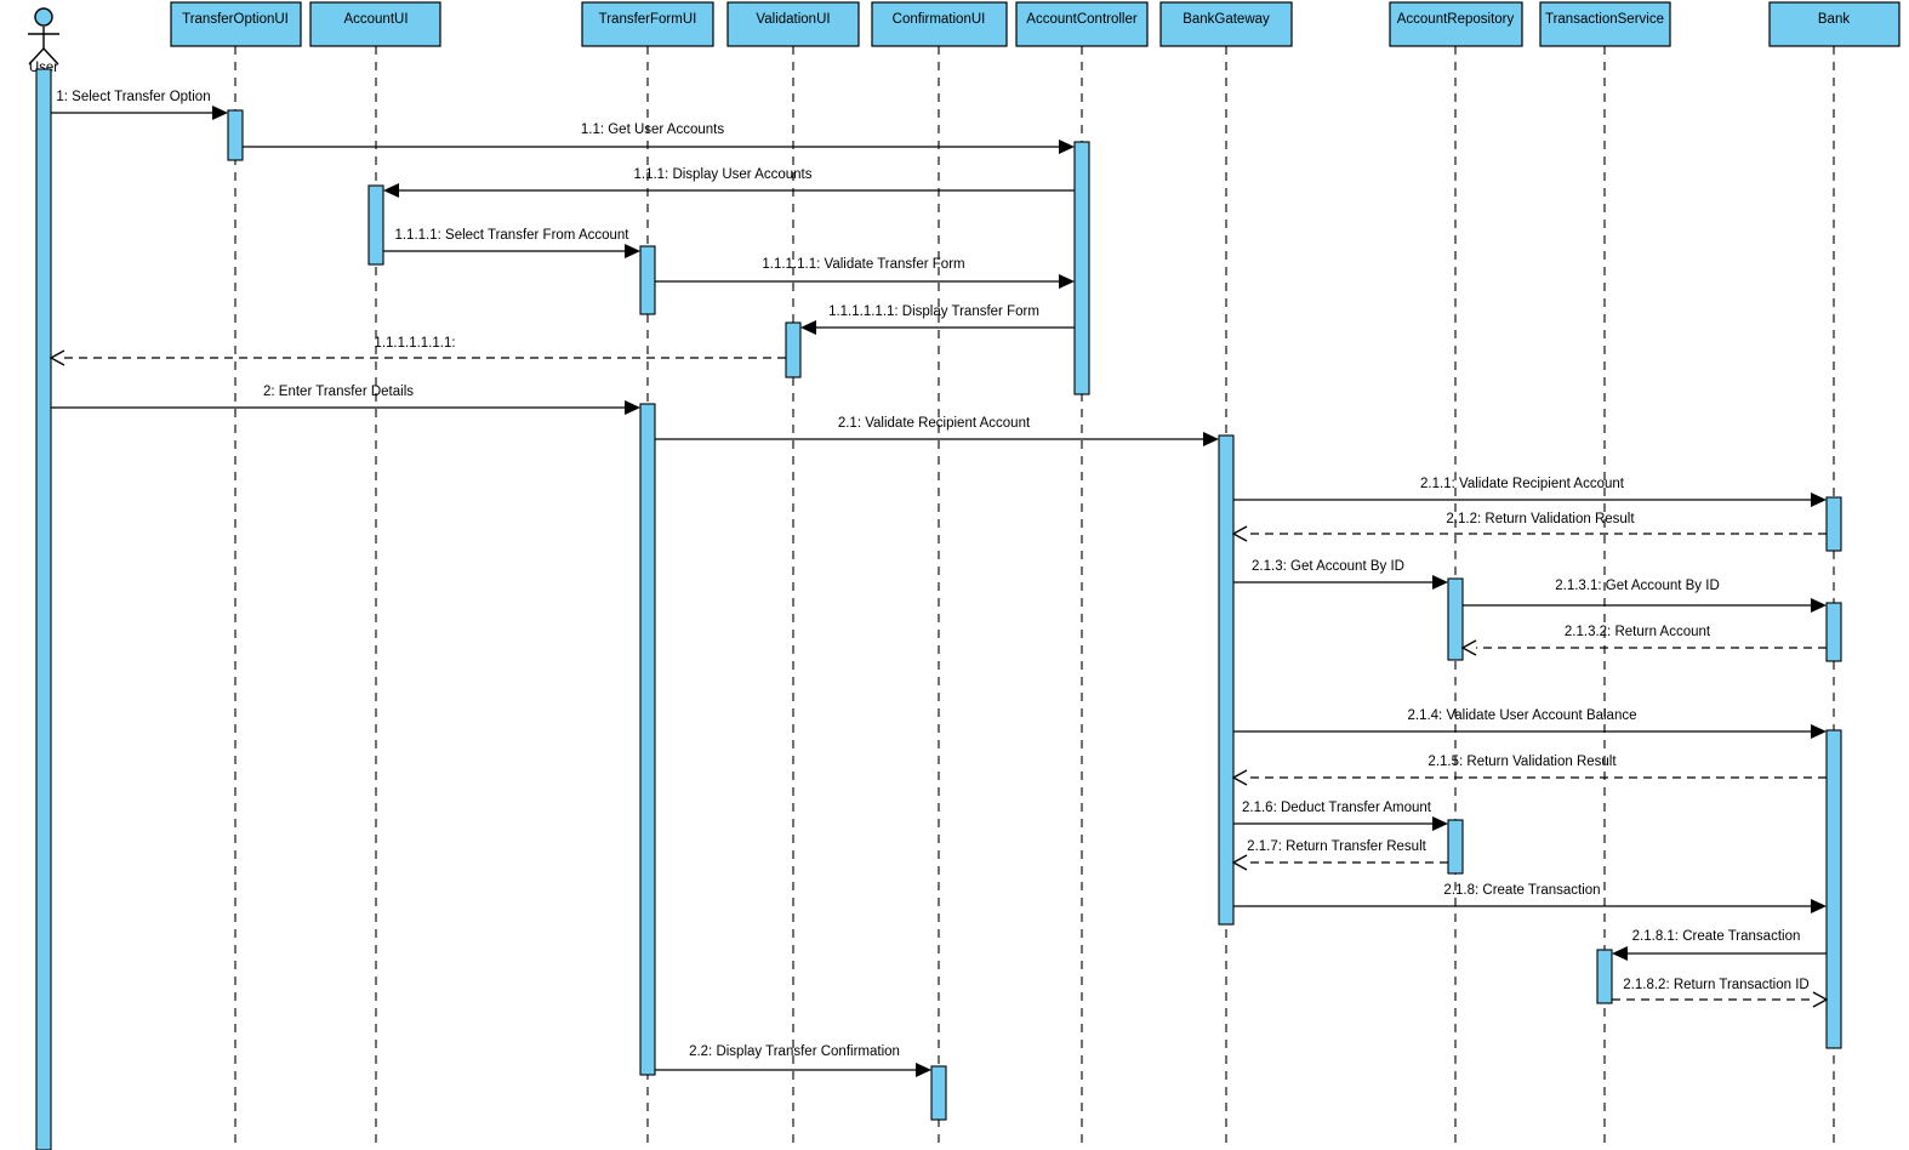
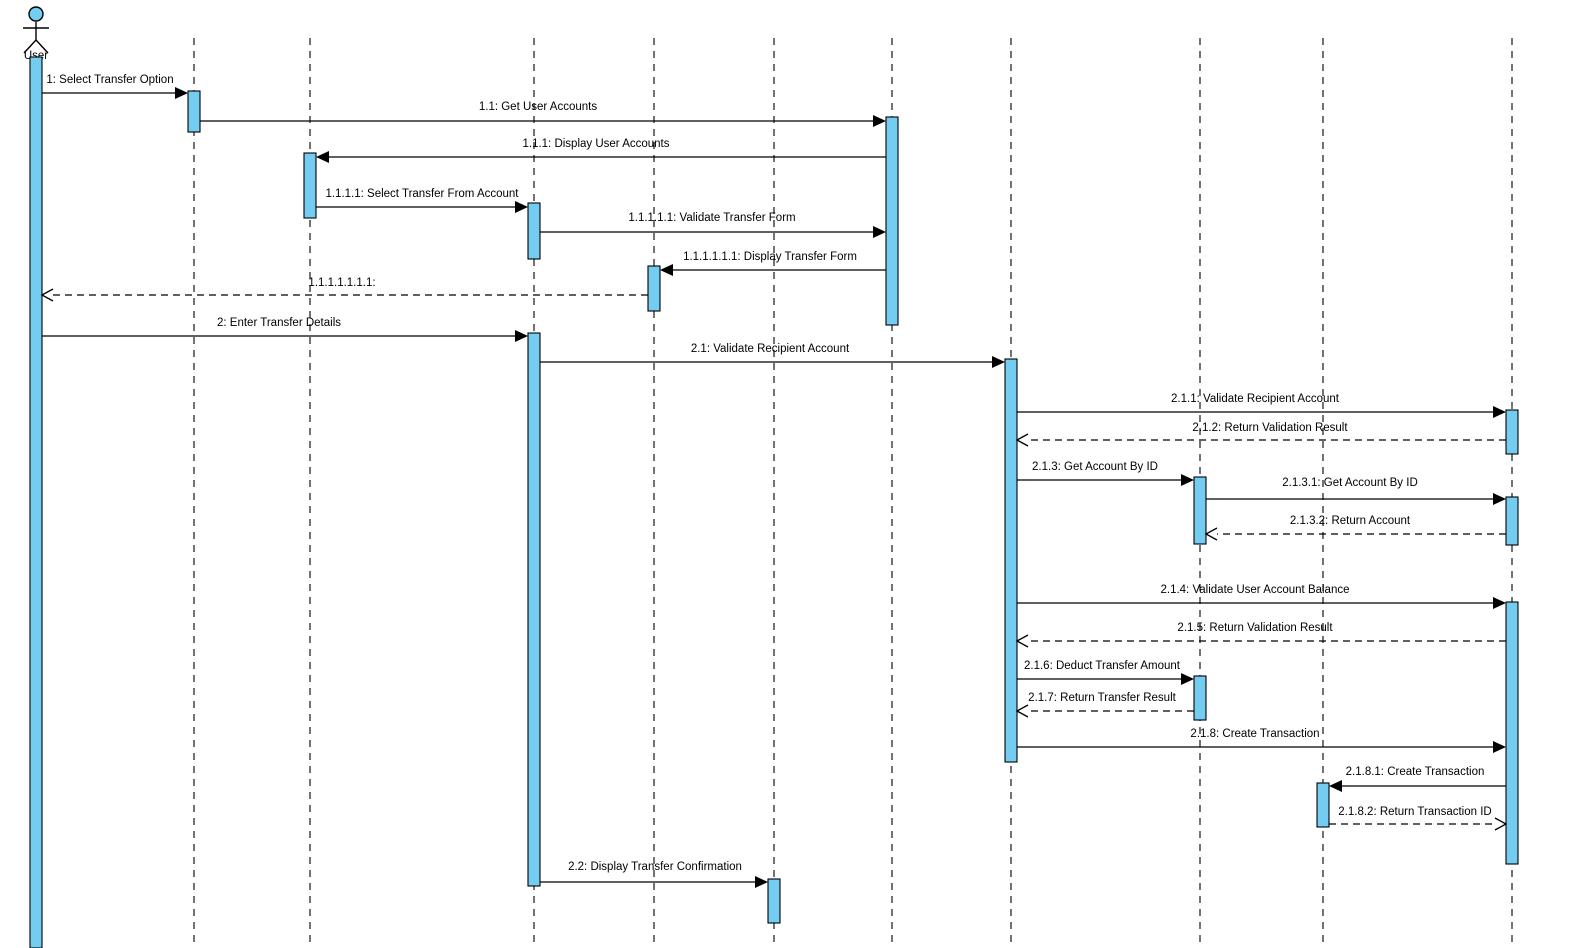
  User
- TransferOptionUI
- AccountUI
- TransferFormUI
- ValidationUI
- ConfirmationUI
- AccountController
- BankGateway
- AccountRepository
- TransactionService
- Bank
  1: Select Transfer Option
  1.1: Get User Accounts
  1.1.1: Display User Accounts
  1.1.1.1: Select Transfer From Account
  1.1.1.1.1: Validate Transfer Form
  1.1.1.1.1.1: Display Transfer Form
  1.1.1.1.1.1.1:
  2: Enter Transfer Details
  2.1: Validate Recipient Account
  2.1.1: Validate Recipient Account
  2.1.2: Return Validation Result
  2.1.3: Get Account By ID
  2.1.3.1: Get Account By ID
  2.1.3.2: Return Account
  2.1.4: Validate User Account Balance
  2.1.5: Return Validation Result
  2.1.6: Deduct Transfer Amount
  2.1.7: Return Transfer Result
  2.1.8: Create Transaction
  2.1.8.1: Create Transaction
  2.1.8.2: Return Transaction ID
  2.2: Display Transfer Confirmation
